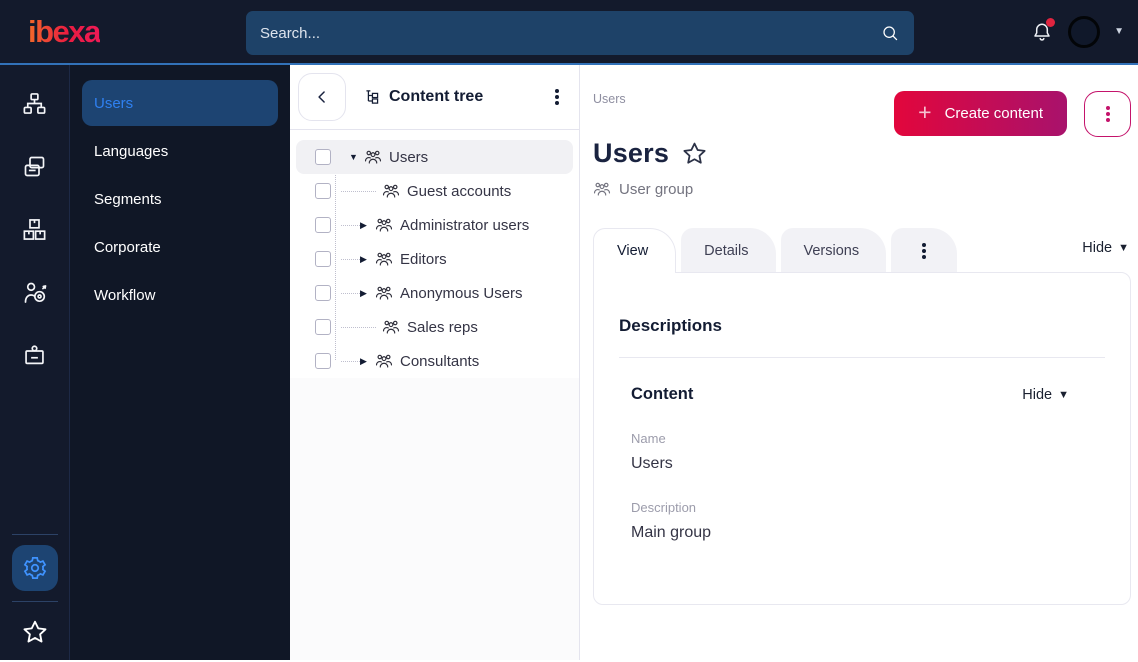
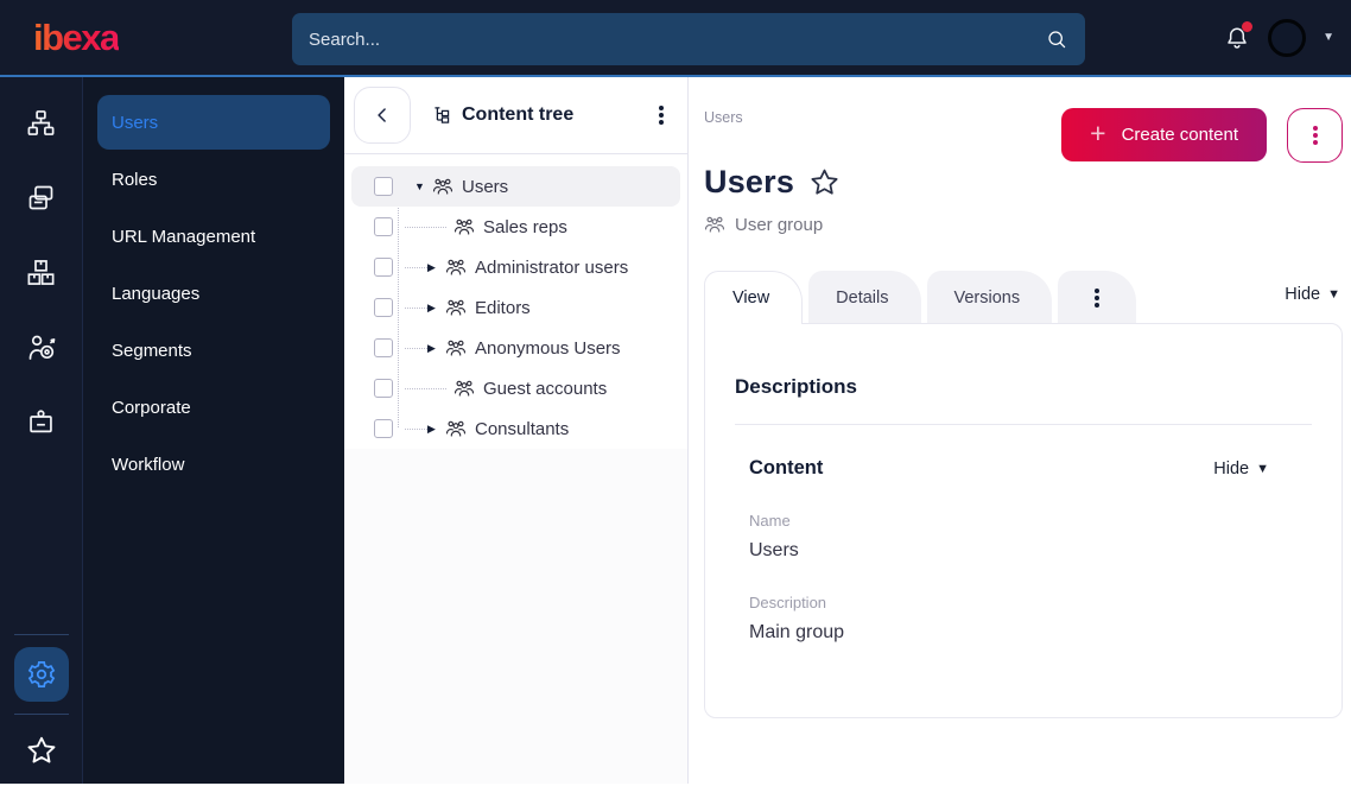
  ibexa
  Search...
  ▼
  Users
+ Roles
+ URL Management
  Languages
  Segments
  Corporate
  Workflow
  Content tree
  ▼
  Users
- Guest accounts
+ Sales reps
  ▶
  Administrator users
  ▶
  Editors
  ▶
  Anonymous Users
- Sales reps
+ Guest accounts
  ▶
  Consultants
  Users
  +
  Create content
  Users
  User group
  View
  Details
  Versions
  Hide
  ▼
  Descriptions
  Content
  Hide
  ▼
  Name
  Users
  Description
  Main group
